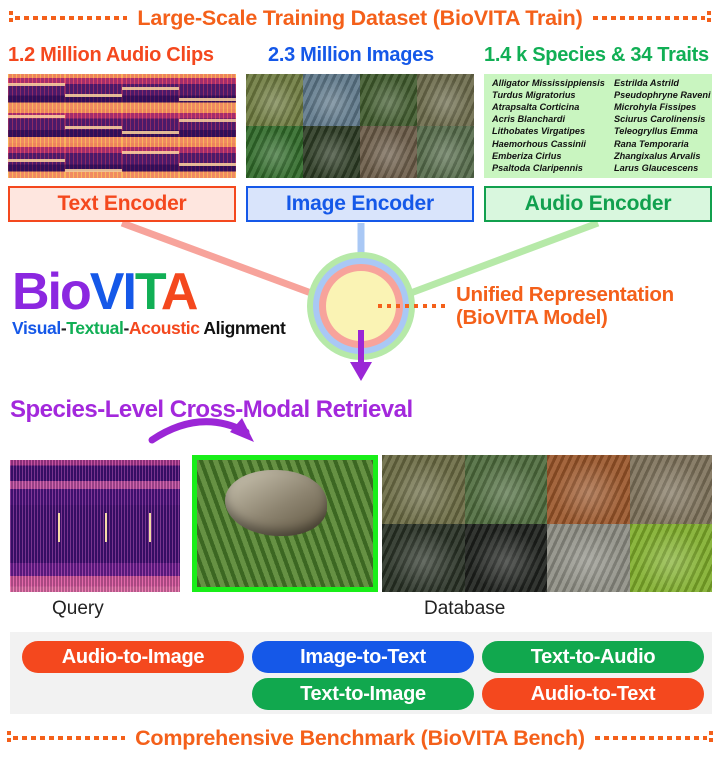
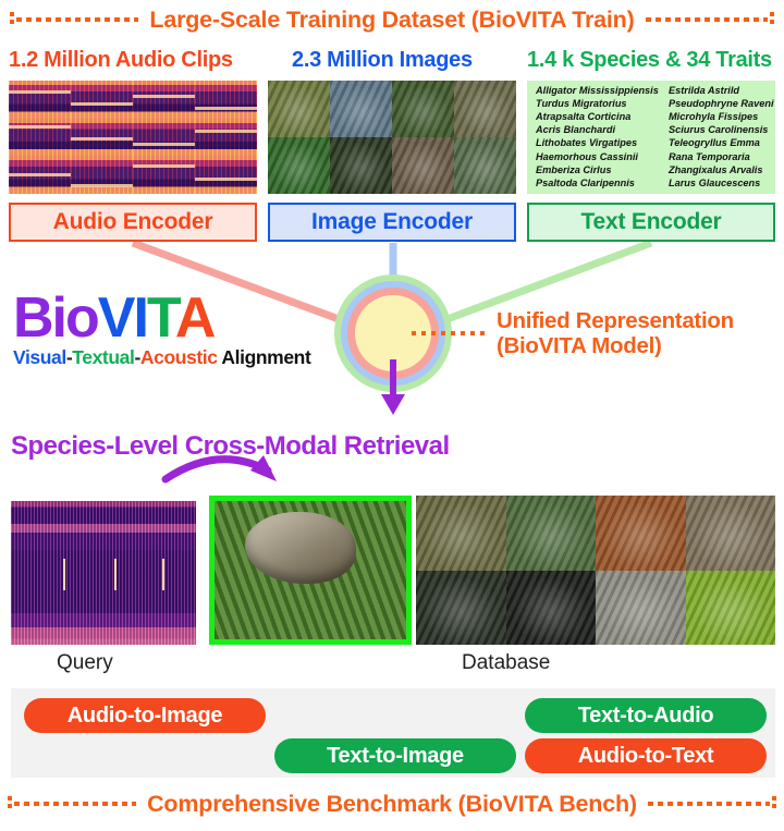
  Large-Scale Training Dataset (BioVITA Train)
  1.2 Million Audio Clips
  2.3 Million Images
  1.4 k Species & 34 Traits
  Alligator Mississippiensi
  Turdus Migratorius
  Atrapsalta Corticina
  Acris Blanchardi
  Lithobates Virgatipes
  Haemorhous Cassinii
  Emberiza Cirlus
  Psaltoda Claripennis
  Estrilda Astrild
  Pseudophryne Raveni
  Microhyla Fissipes
  Sciurus Carolinensis
  Teleogryllus Emma
  Rana Temporaria
  Zhangixalus Arvalis
  Larus Glaucescens
- Text Encoder
+ Audio Encoder
  Image Encoder
- Audio Encoder
+ Text Encoder
  BioVITA
  Visual-Textual-Acoustic Alignment
  Unified Representation
  (BioVITA Model)
  Species-Level Cross-Modal Retrieval
  Query
  Database
  Audio-to-Image
- Image-to-Text
  Text-to-Audio
  Text-to-Image
  Audio-to-Text
  Comprehensive Benchmark (BioVITA Bench)
